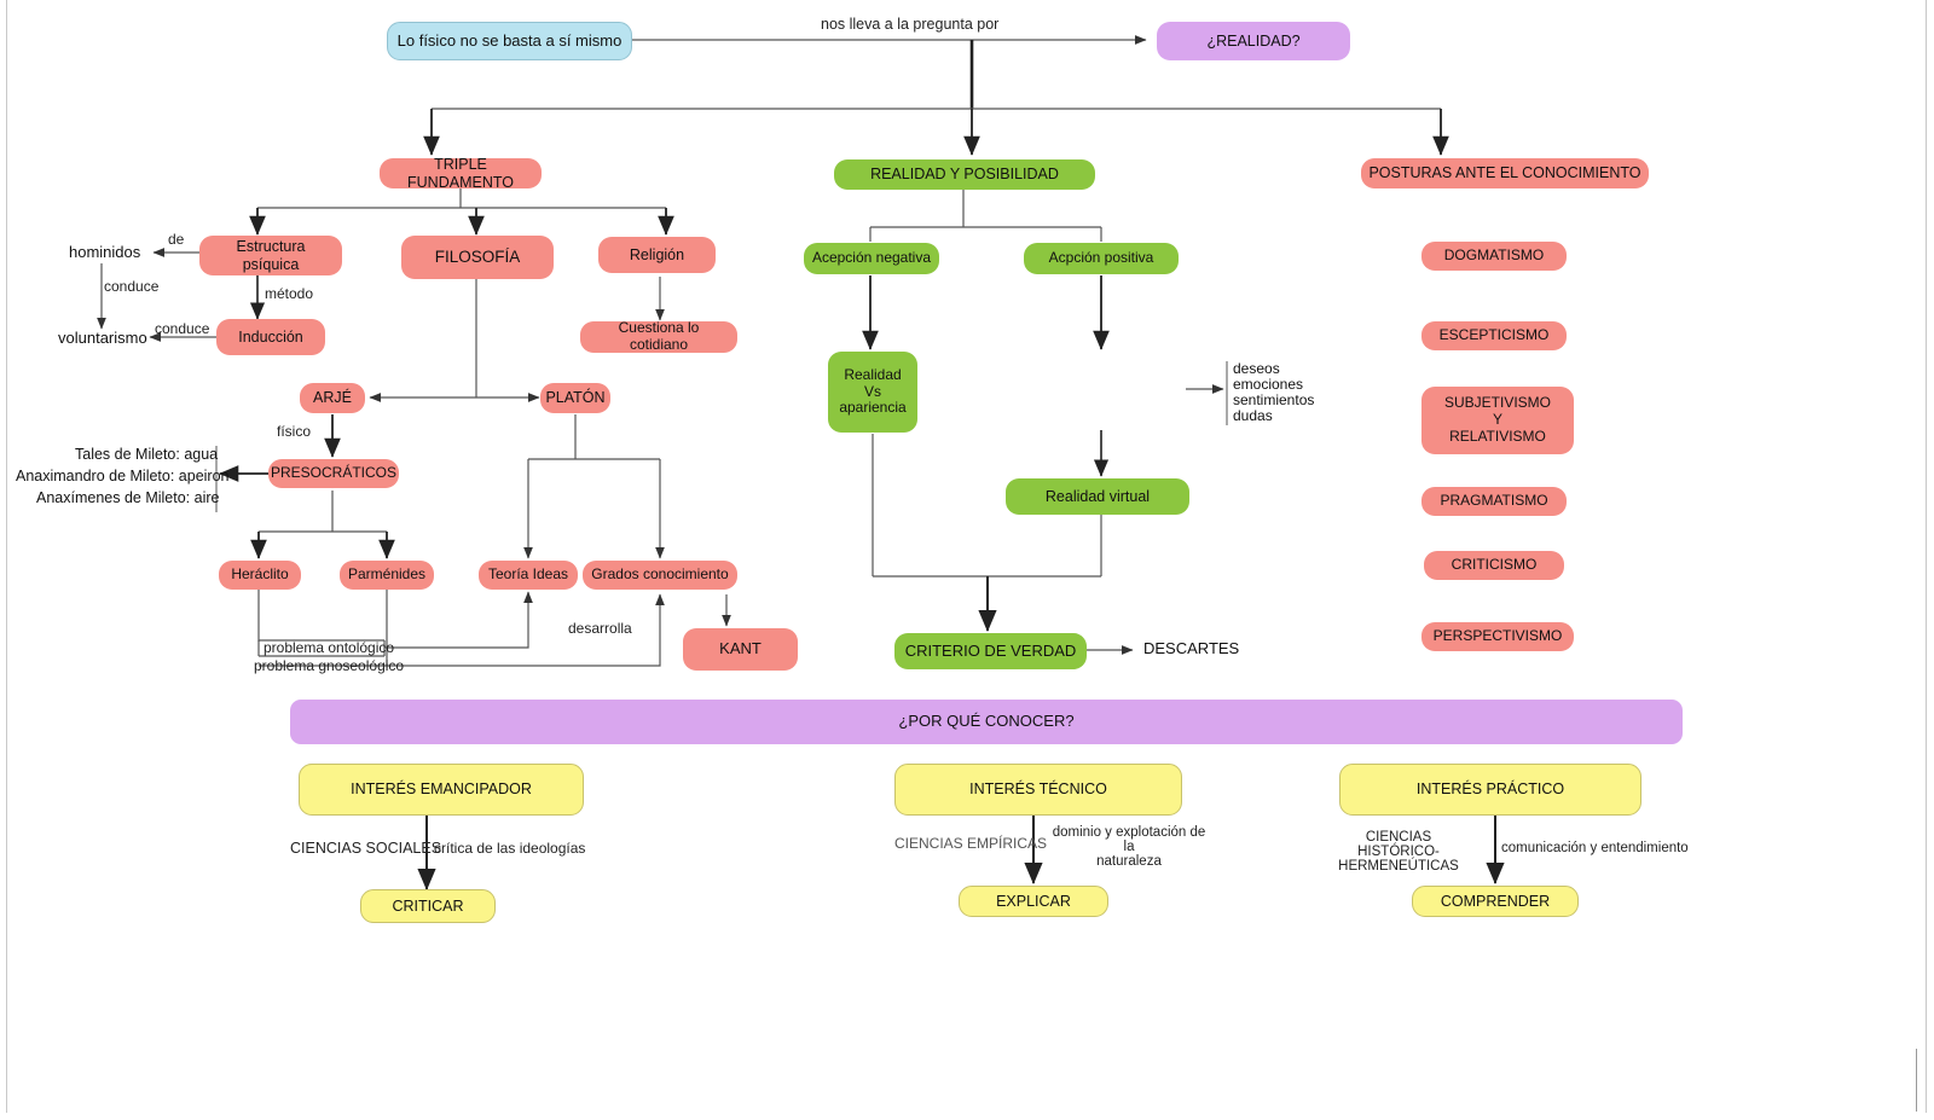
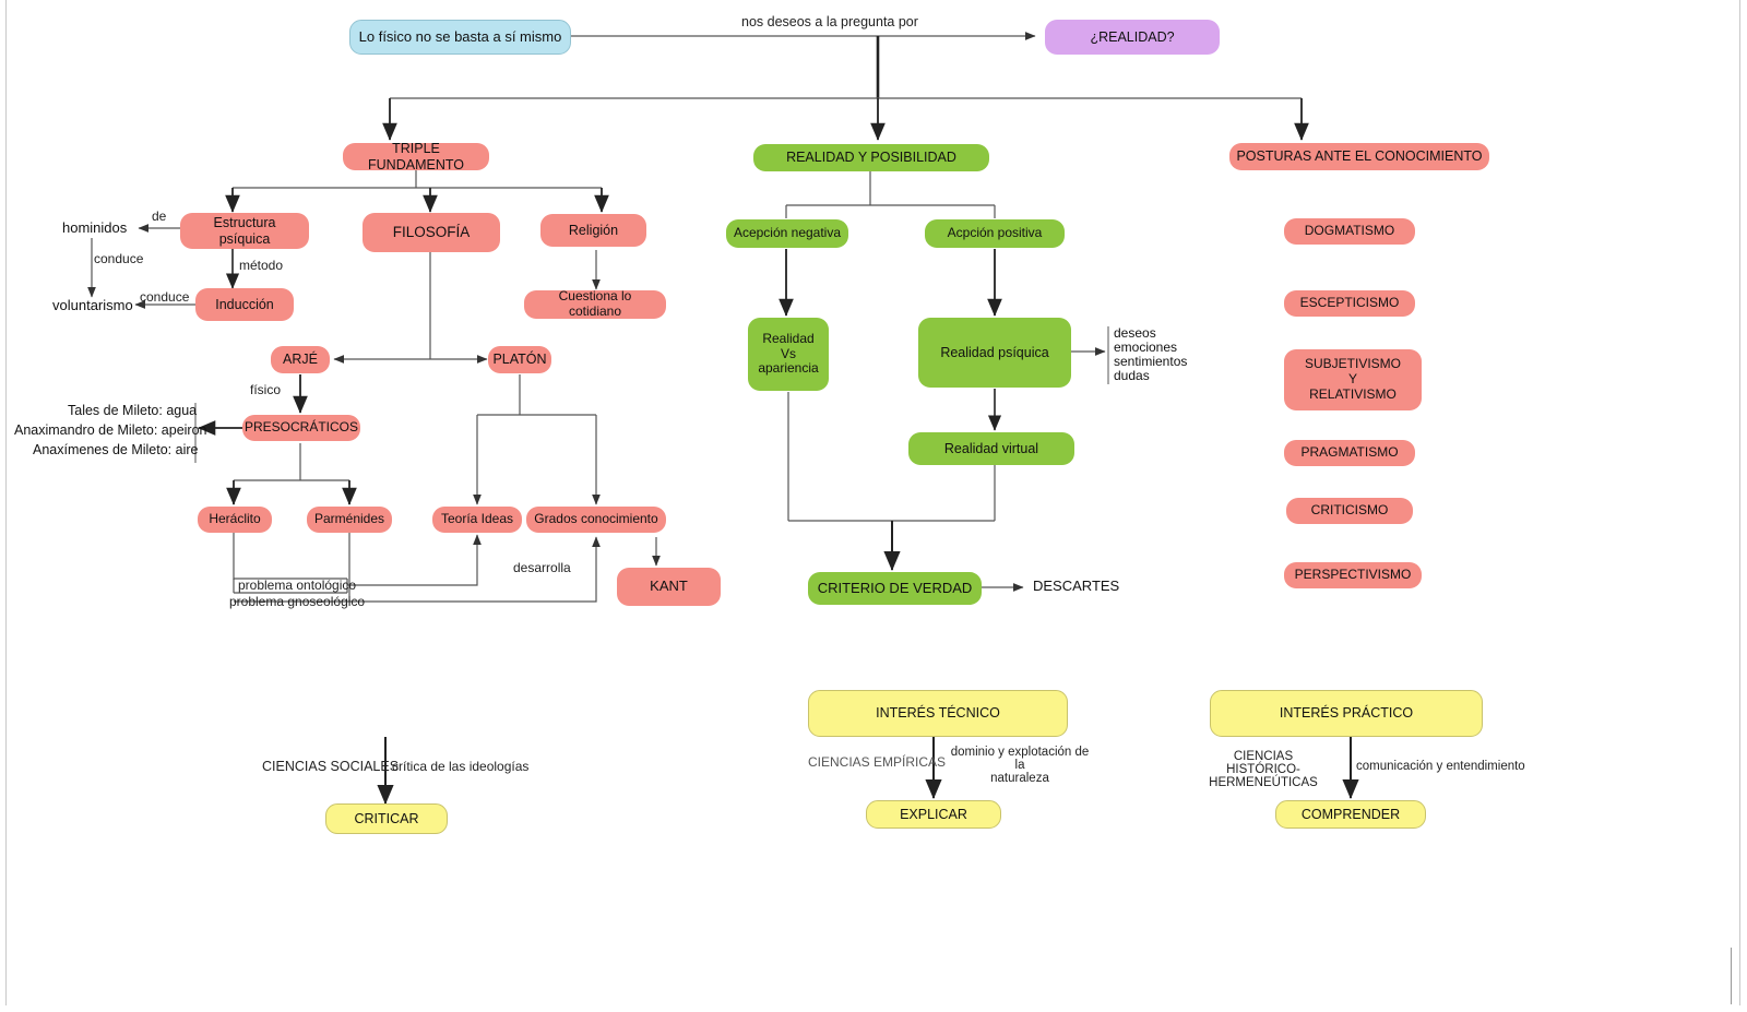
  Lo físico no se basta a sí mismo
- nos lleva a la pregunta por
+ nos deseos a la pregunta por
  ¿REALIDAD?
  TRIPLE FUNDAMENTO
  REALIDAD Y POSIBILIDAD
  POSTURAS ANTE EL CONOCIMIENTO
  Estructura psíquica
  FILOSOFÍA
  Religión
  hominidos
  de
  conduce
  método
  voluntarismo
  conduce
  Inducción
  Cuestiona lo cotidiano
  ARJÉ
  PLATÓN
  físico
  PRESOCRÁTICOS
  Tales de Mileto: agua
  Anaximandro de Mileto: apeiron
  Anaxímenes de Mileto: aire
  Heráclito
  Parménides
  Teoría Ideas
  Grados conocimiento
  problema ontológico
  problema gnoseológico
  desarrolla
  KANT
  Acepción negativa
  Acpción positiva
  Realidad
  Vs
  apariencia
+ Realidad psíquica
  deseos
  emociones
  sentimientos
  dudas
  Realidad virtual
  CRITERIO DE VERDAD
  DESCARTES
  DOGMATISMO
  ESCEPTICISMO
  SUBJETIVISMO
  Y
  RELATIVISMO
  PRAGMATISMO
  CRITICISMO
  PERSPECTIVISMO
- ¿POR QUÉ CONOCER?
- INTERÉS EMANCIPADOR
  CIENCIAS SOCIALES
  crítica de las ideologías
  CRITICAR
  INTERÉS TÉCNICO
  CIENCIAS EMPÍRICAS
  dominio y explotación de la
  naturaleza
  EXPLICAR
  INTERÉS PRÁCTICO
  CIENCIAS
  HISTÓRICO-HERMENEÚTICAS
  comunicación y entendimiento
  COMPRENDER
